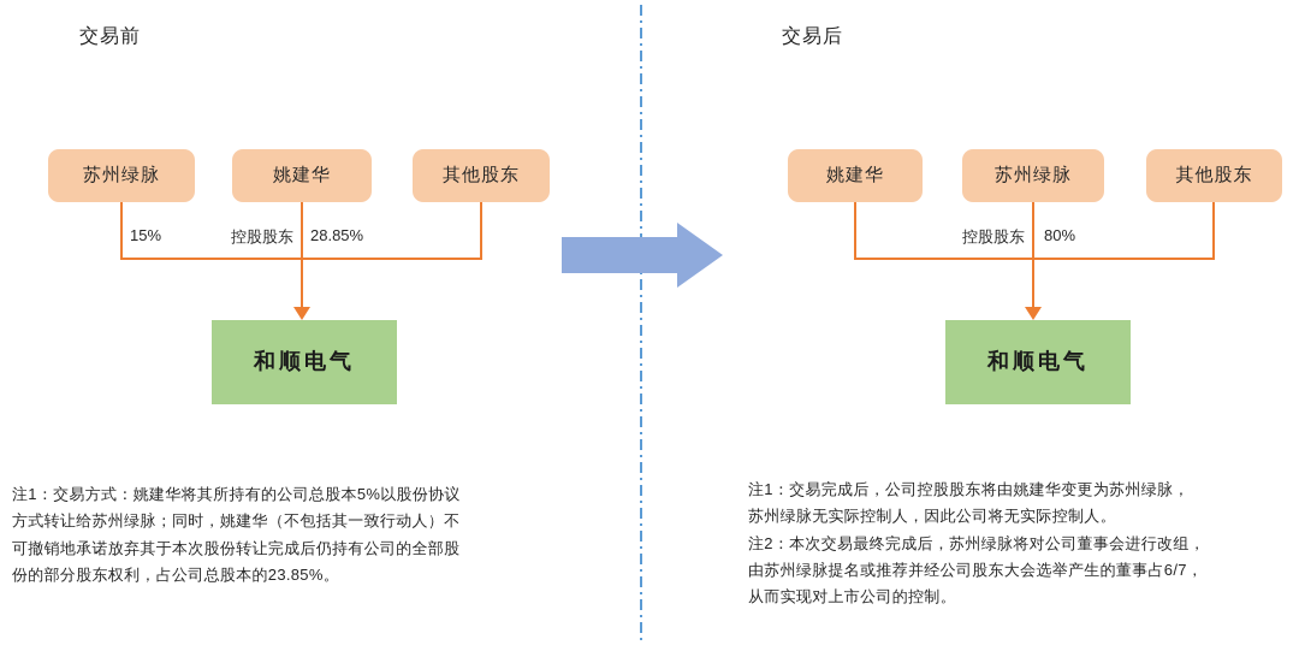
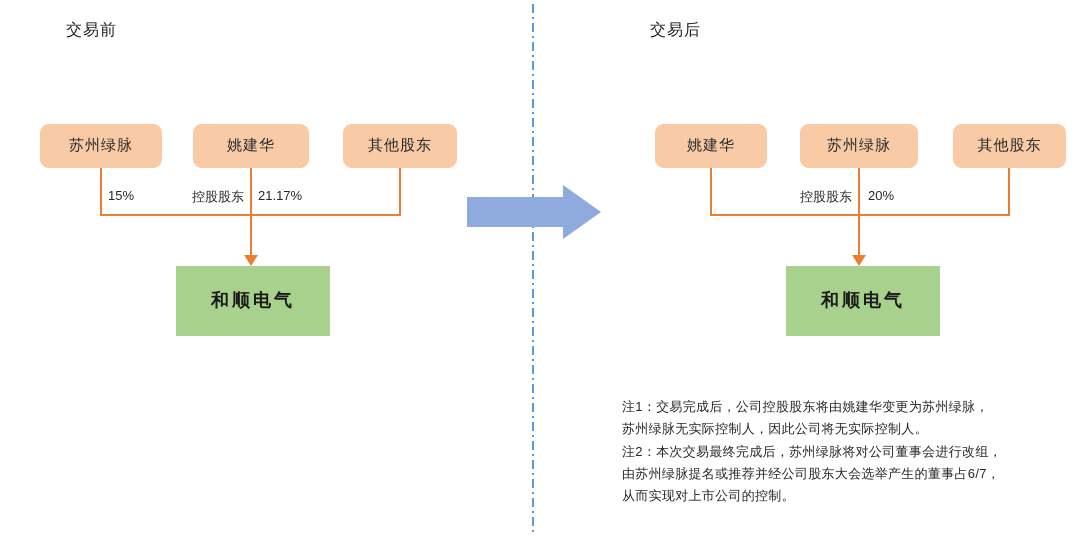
  交易前
  苏州绿脉
  姚建华
  其他股东
  15%
  控股股东
- 28.85%
+ 21.17%
  和顺电气
- 注1：交易方式：姚建华将其所持有的公司总股本5%以股份协议
- 方式转让给苏州绿脉；同时，姚建华（不包括其一致行动人）不
- 可撤销地承诺放弃其于本次股份转让完成后仍持有公司的全部股
- 份的部分股东权利，占公司总股本的23.85%。
  交易后
  姚建华
  苏州绿脉
  其他股东
  控股股东
- 80%
+ 20%
  和顺电气
  注1：交易完成后，公司控股股东将由姚建华变更为苏州绿脉，
  苏州绿脉无实际控制人，因此公司将无实际控制人。
  注2：本次交易最终完成后，苏州绿脉将对公司董事会进行改组，
  由苏州绿脉提名或推荐并经公司股东大会选举产生的董事占6/7，
  从而实现对上市公司的控制。
